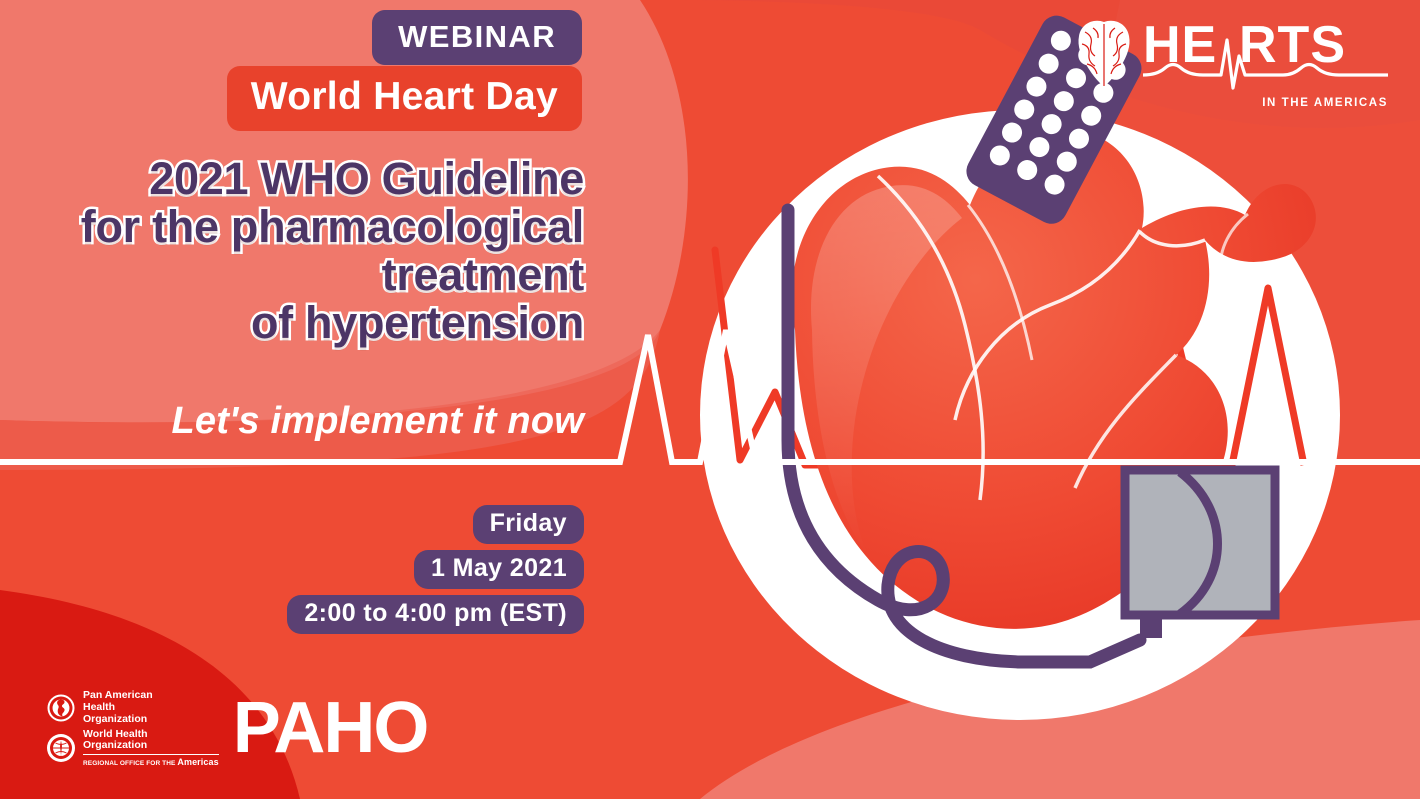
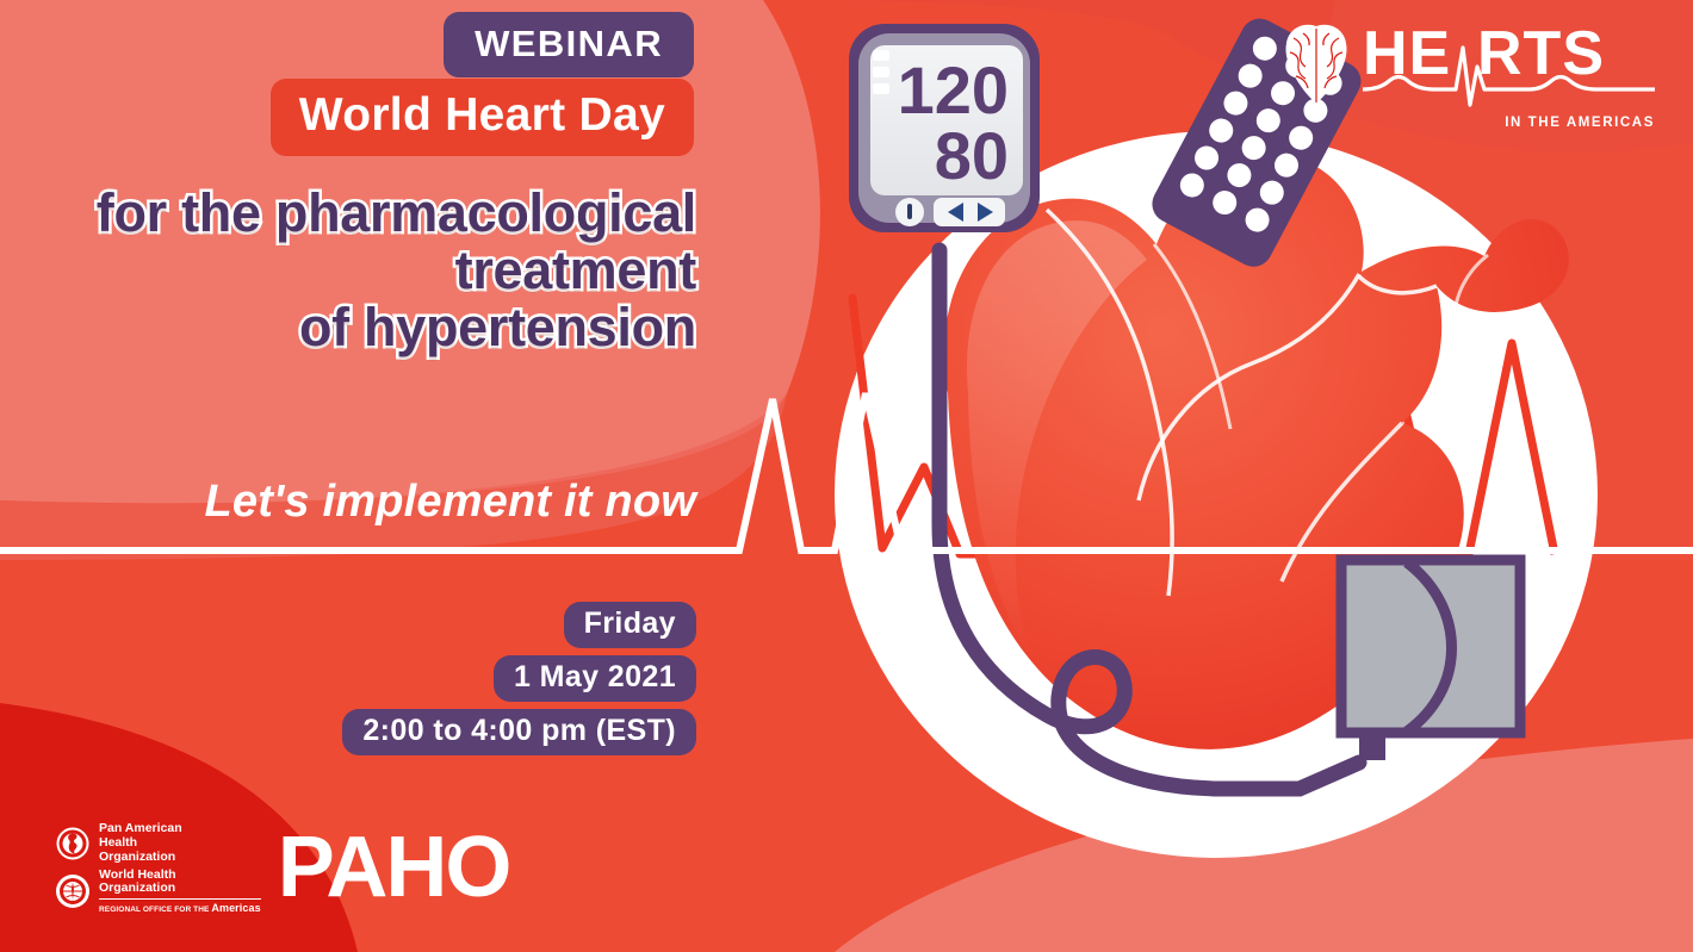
+ 120
+ 80
  WEBINAR
  World Heart Day
- 2021 WHO Guideline
  for the pharmacological
  treatment
  of hypertension
  Let's implement it now
  Friday
  1 May 2021
  2:00 to 4:00 pm (EST)
  Pan American
  Health
  Organization
  World Health
  Organization
  PAHO
  HE
  RTS
  IN THE AMERICAS
